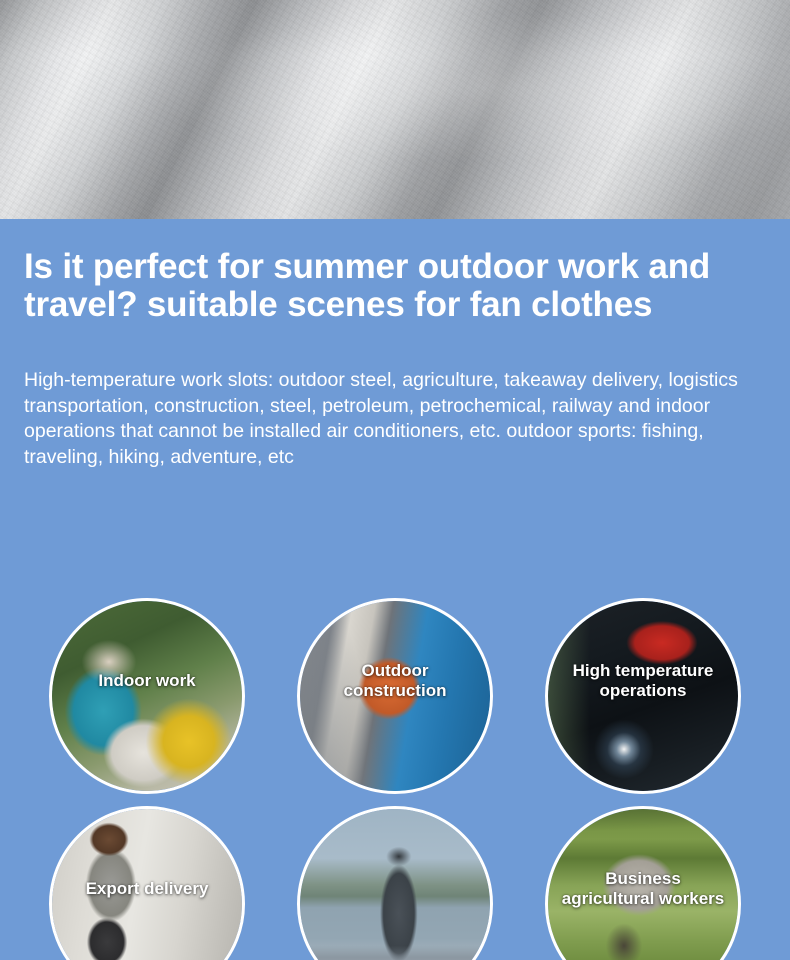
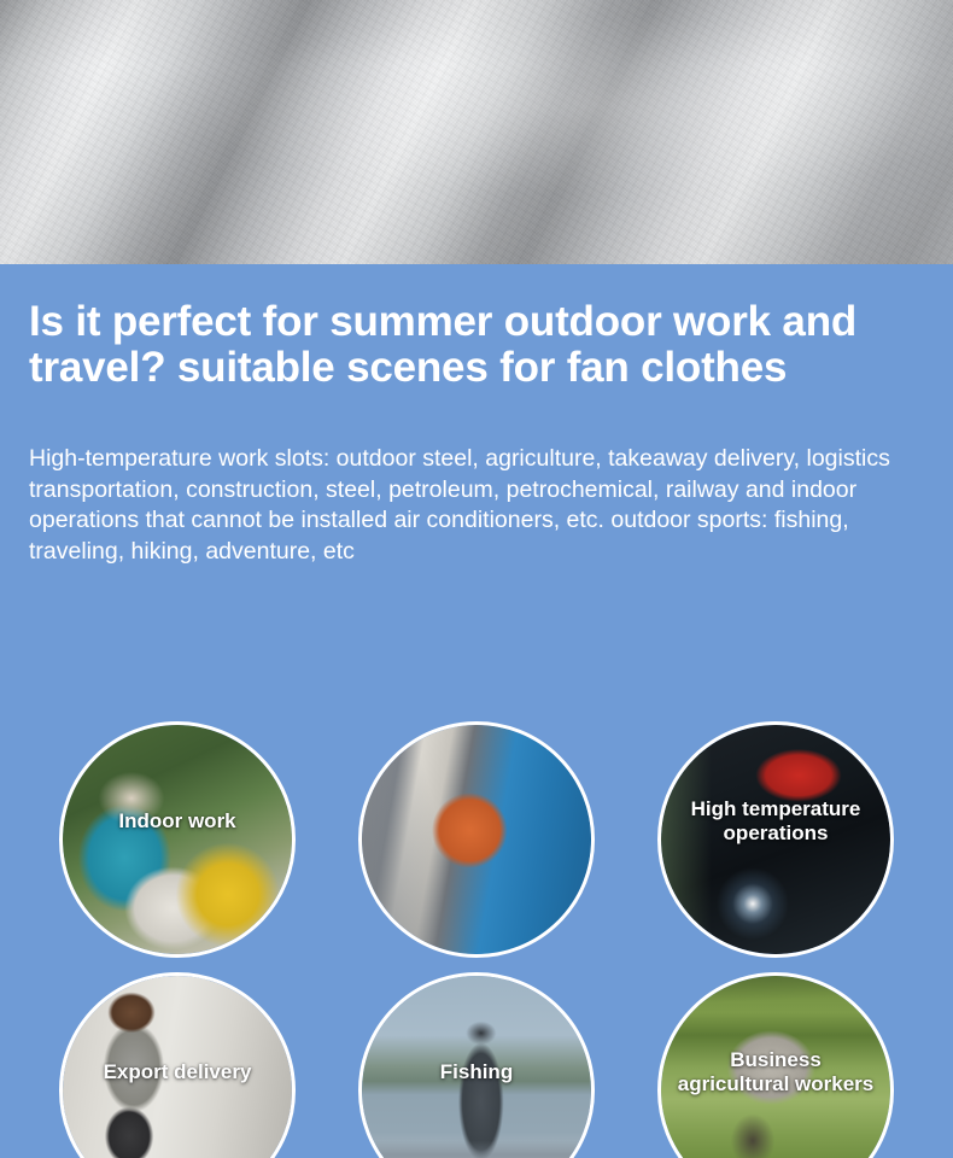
  Is it perfect for summer outdoor work and travel? suitable scenes for fan clothes
  High-temperature work slots: outdoor steel, agriculture, takeaway delivery, logistics transportation, construction, steel, petroleum, petrochemical, railway and indoor operations that cannot be installed air conditioners, etc. outdoor sports: fishing, traveling, hiking, adventure, etc
  Indoor work
- Outdoor construction
  High temperature operations
  Export delivery
+ Fishing
  Business agricultural workers
